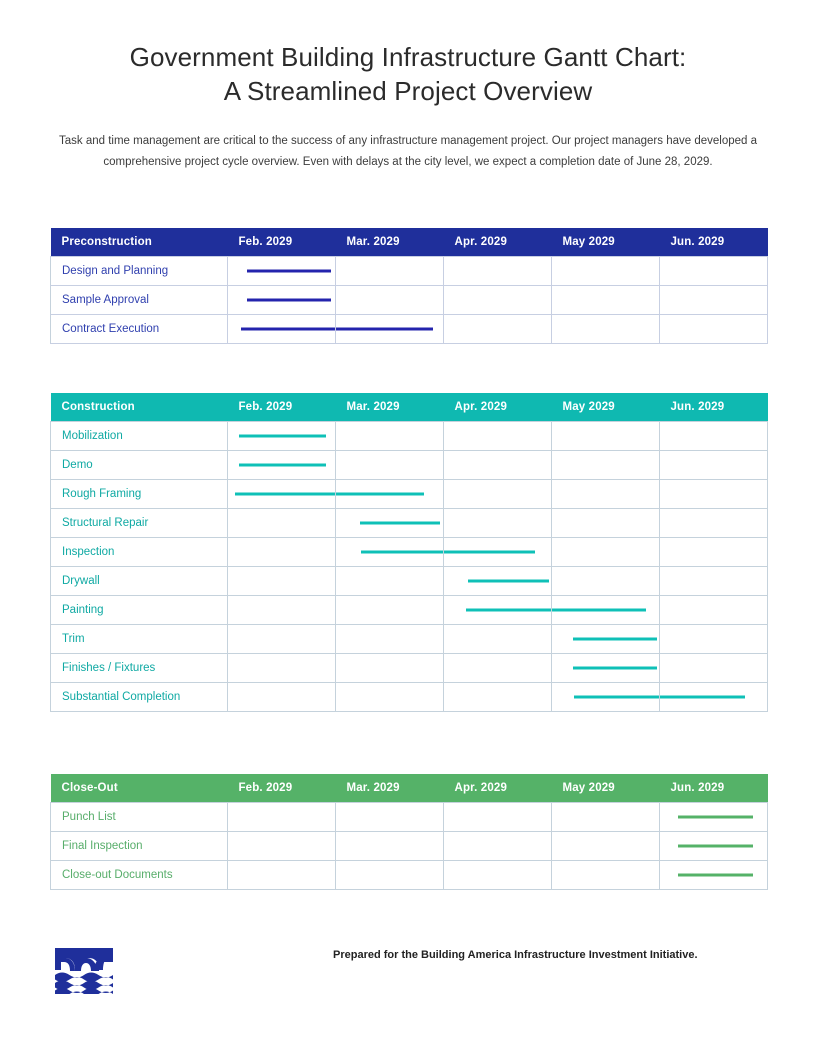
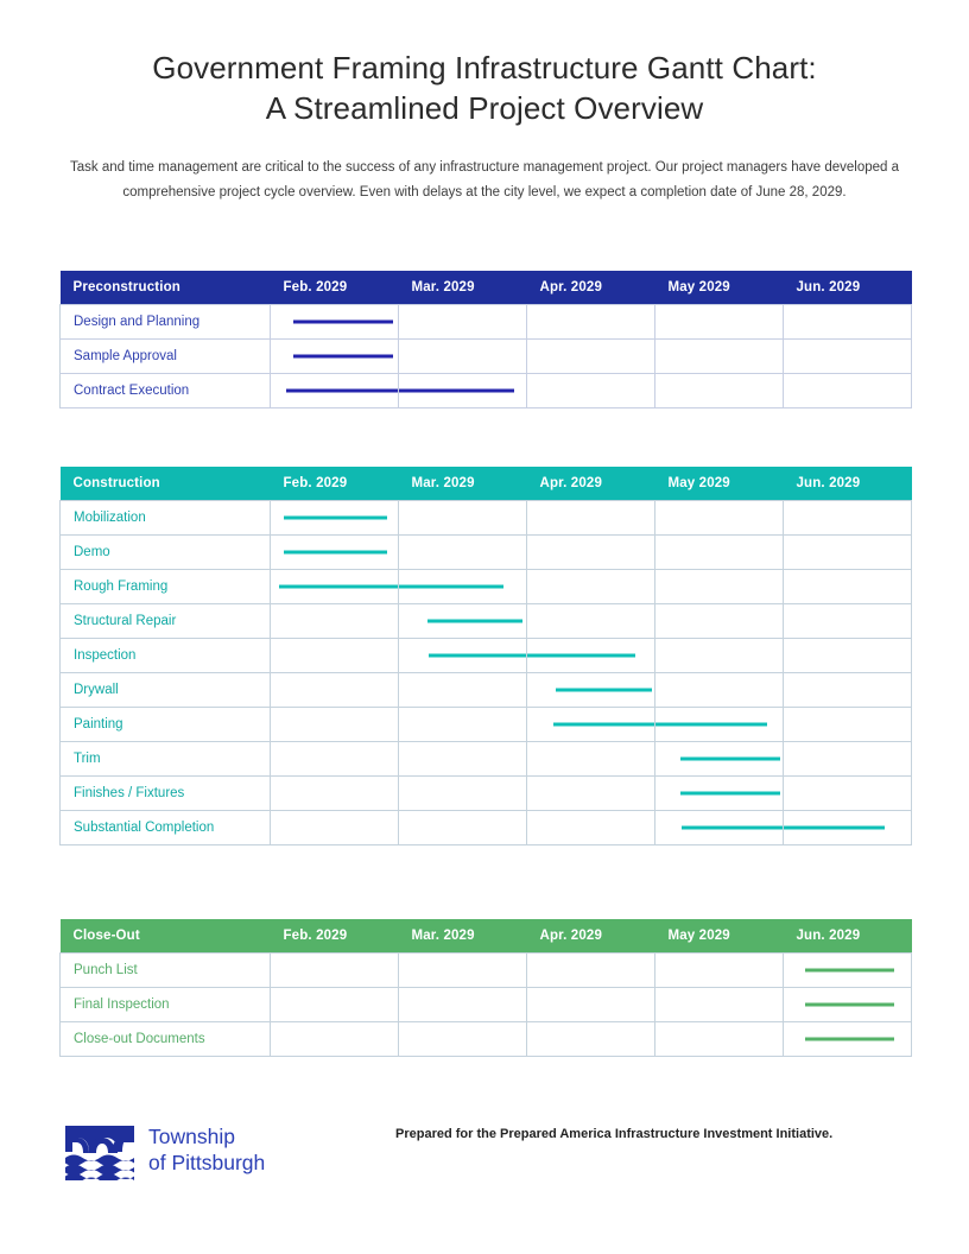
- Government Building Infrastructure Gantt Chart:
+ Government Framing Infrastructure Gantt Chart:
  A Streamlined Project Overview
  Task and time management are critical to the success of any infrastructure management project. Our project managers have developed a comprehensive project cycle overview. Even with delays at the city level, we expect a completion date of June 28, 2029.
  Preconstruction	Feb. 2029	Mar. 2029	Apr. 2029	May 2029	Jun. 2029
  Design and Planning
  Sample Approval
  Contract Execution
  Construction	Feb. 2029	Mar. 2029	Apr. 2029	May 2029	Jun. 2029
  Mobilization
  Demo
  Rough Framing
  Structural Repair
  Inspection
  Drywall
  Painting
  Trim
  Finishes / Fixtures
  Substantial Completion
  Close-Out	Feb. 2029	Mar. 2029	Apr. 2029	May 2029	Jun. 2029
  Punch List
  Final Inspection
  Close-out Documents
+ Township
+ of Pittsburgh
- Prepared for the Building America Infrastructure Investment Initiative.
+ Prepared for the Prepared America Infrastructure Investment Initiative.
